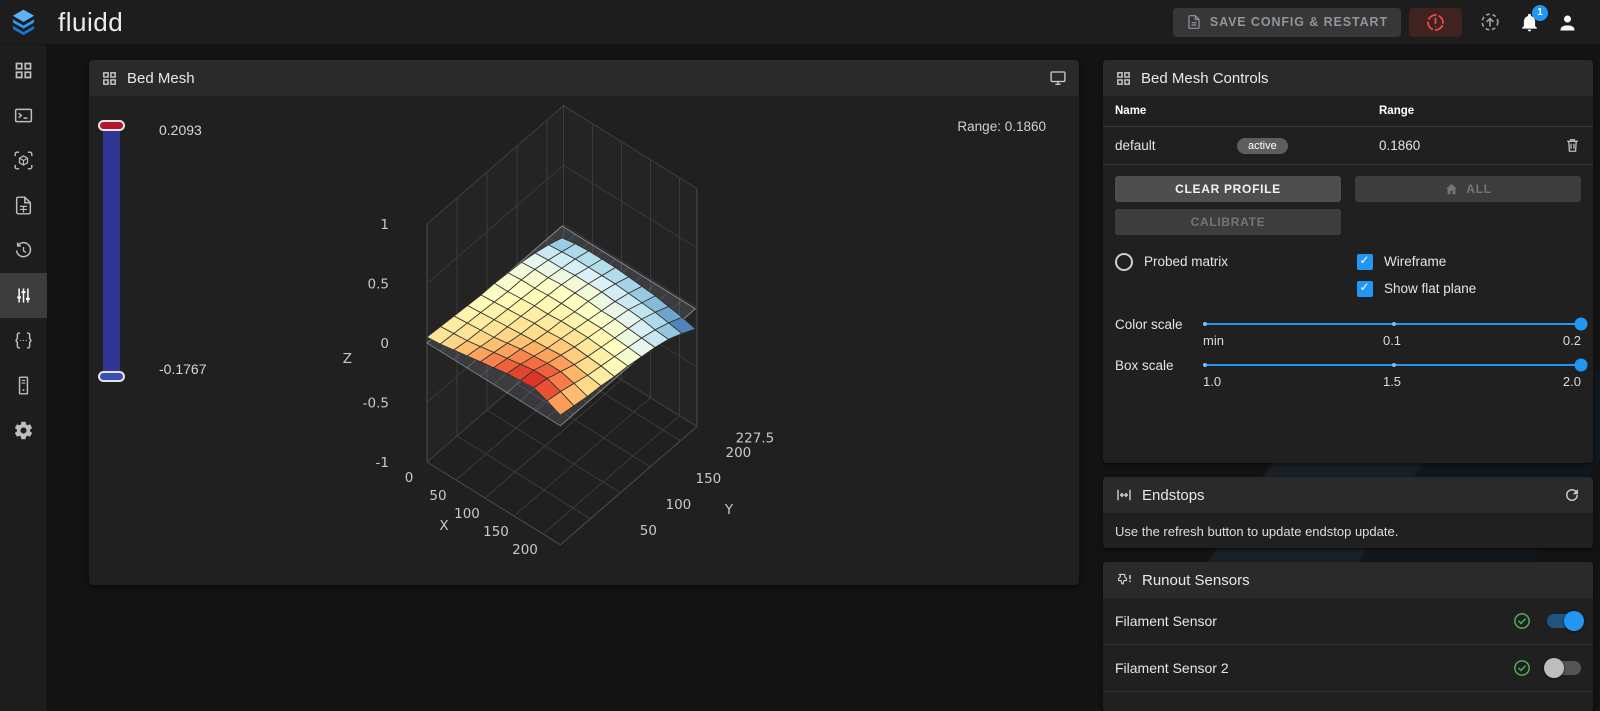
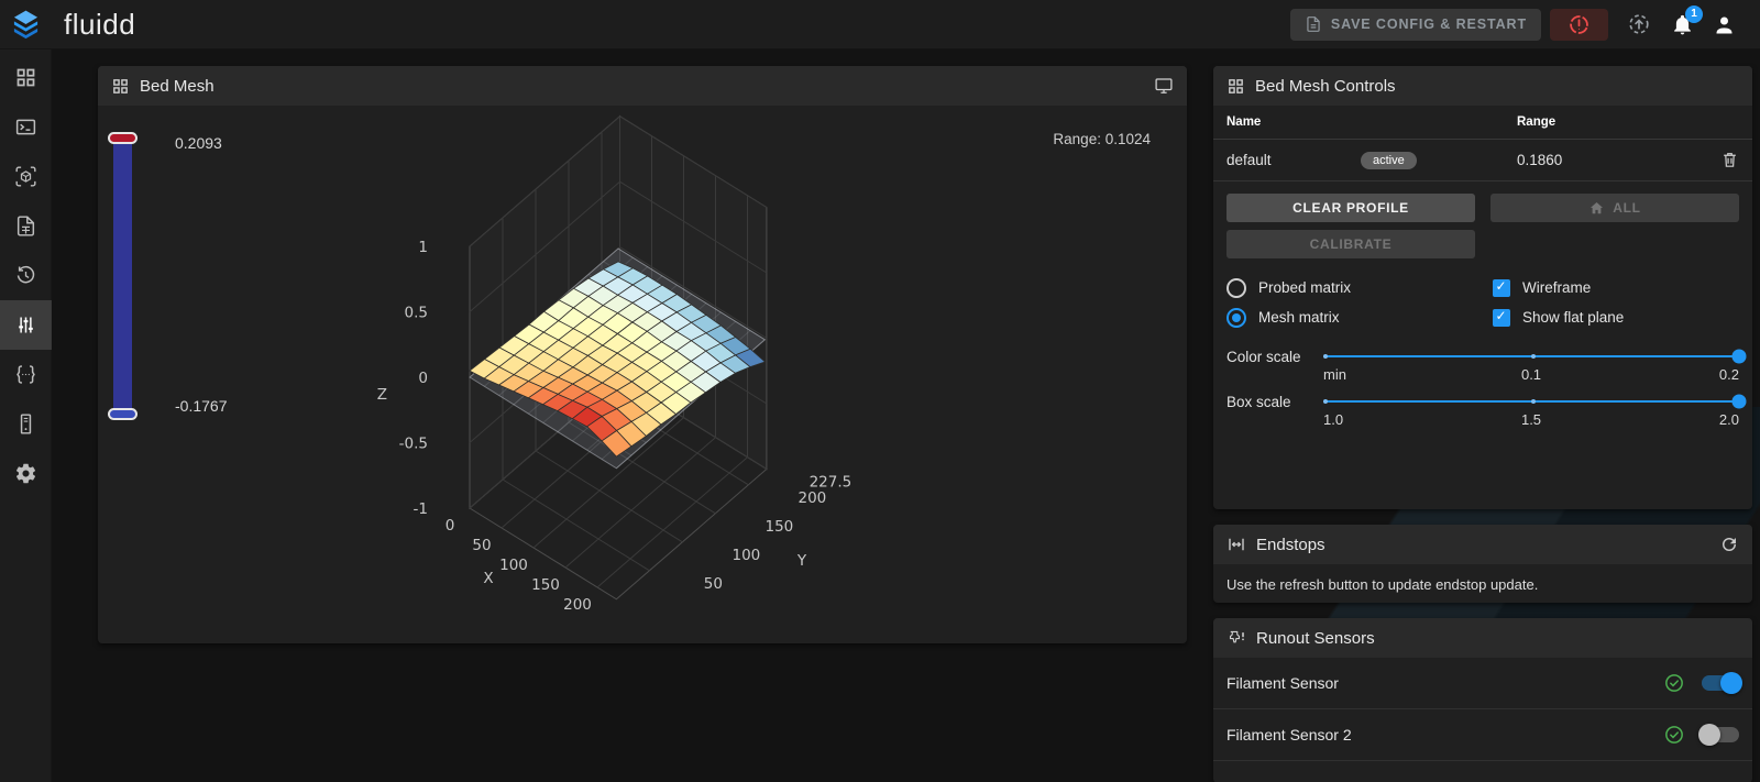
  fluidd
  SAVE CONFIG & RESTART
  1
  Bed Mesh
  1
  0.5
  0
  -0.5
  -1
  Z
  0
  50
  100
  150
  200
  X
  50
  100
  150
  200
  227.5
  Y
- Range: 0.1860
+ Range: 0.1024
  0.2093
  -0.1767
  Bed Mesh Controls
  Name
  Range
  default
  active
  0.1860
  CLEAR PROFILE
  ALL
  CALIBRATE
  Probed matrix
+ Mesh matrix
  Wireframe
  Show flat plane
  Color scale
  min
  0.1
  0.2
  Box scale
  1.0
  1.5
  2.0
  Endstops
  Use the refresh button to update endstop update.
  Runout Sensors
  Filament Sensor
  Filament Sensor 2
